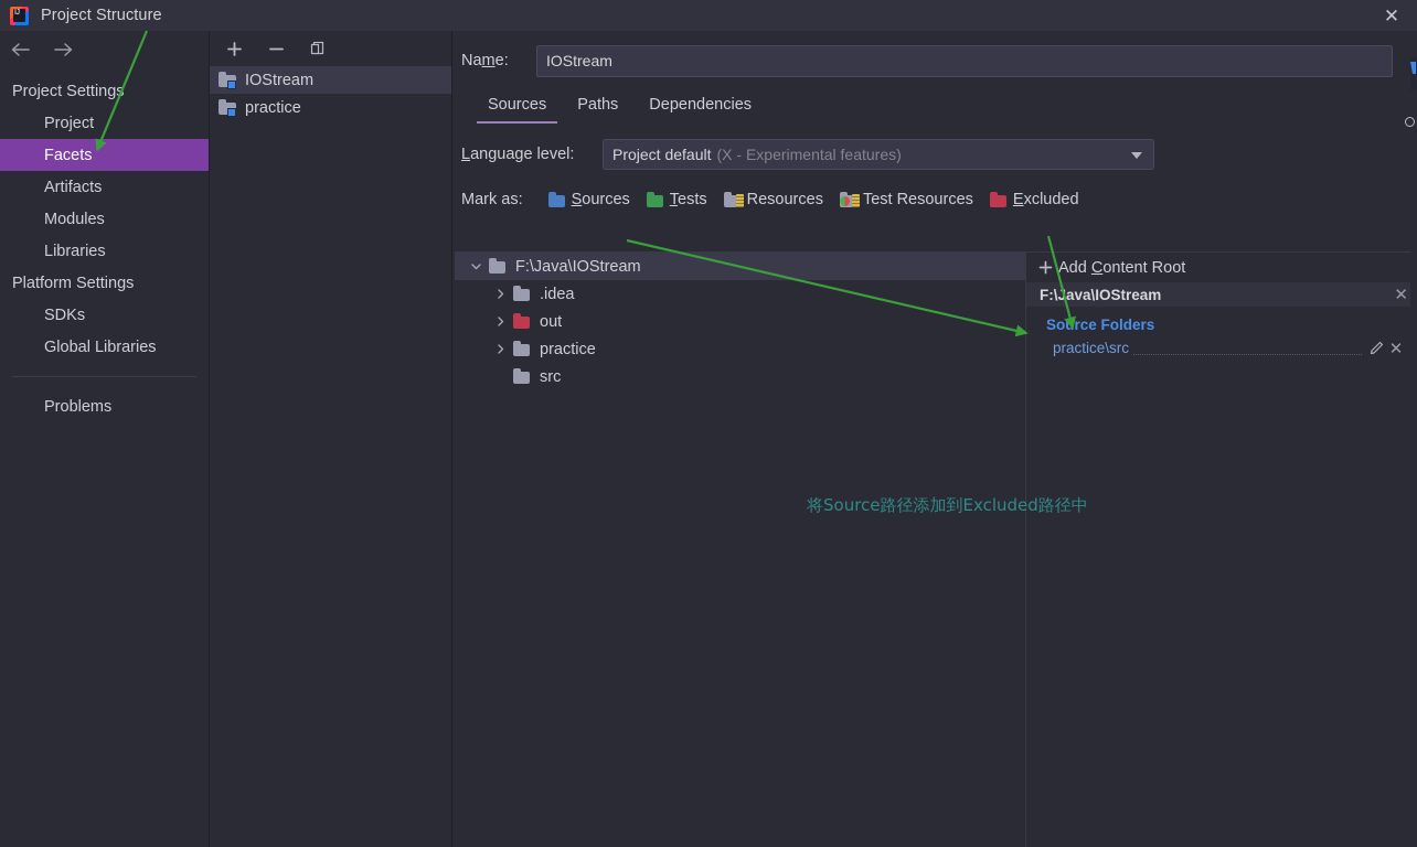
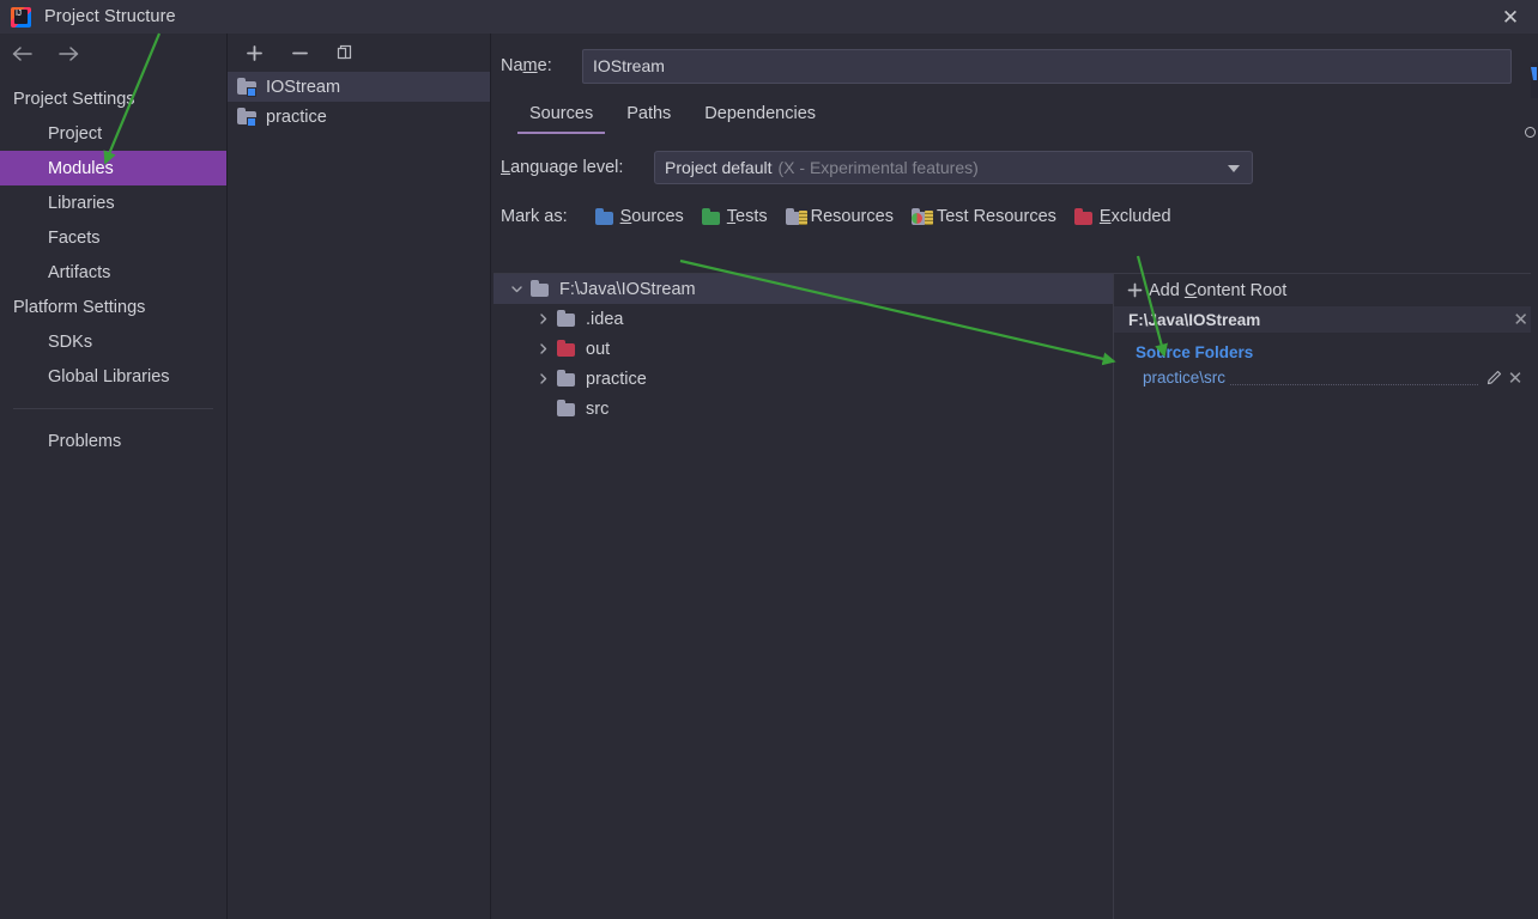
  Project Structure
  ✕
  Project Settings
  Project
- Facets
+ Modules
- Artifacts
+ Libraries
- Modules
+ Facets
- Libraries
+ Artifacts
  Platform Settings
  SDKs
  Global Libraries
  Problems
  IOStream
  practice
  Name:
  IOStream
  Sources
  Paths
  Dependencies
  Language level:
  Project default
  (X - Experimental features)
  Mark as:
  Sources
  Tests
  Resources
  Test Resources
  Excluded
  F:\Java\IOStream
  .idea
  out
  practice
  src
  Add Content Root
  F:\Java\IOStream
  ✕
  Source Folders
  practice\src
  ✕
- 将Source路径添加到Excluded路径中
